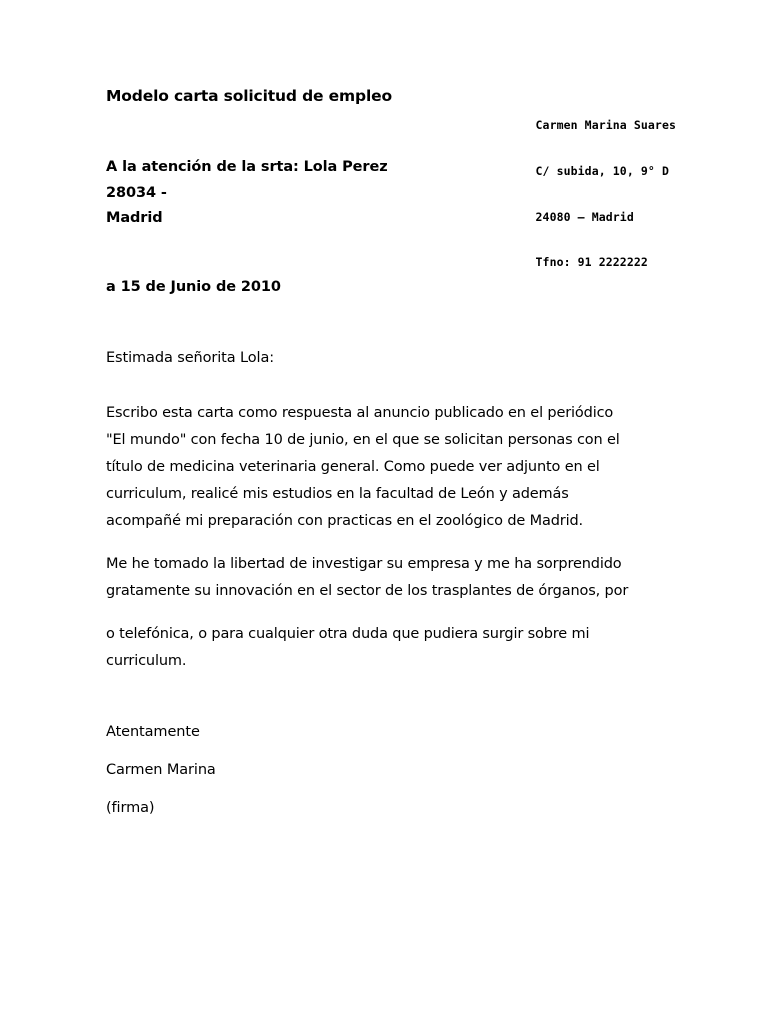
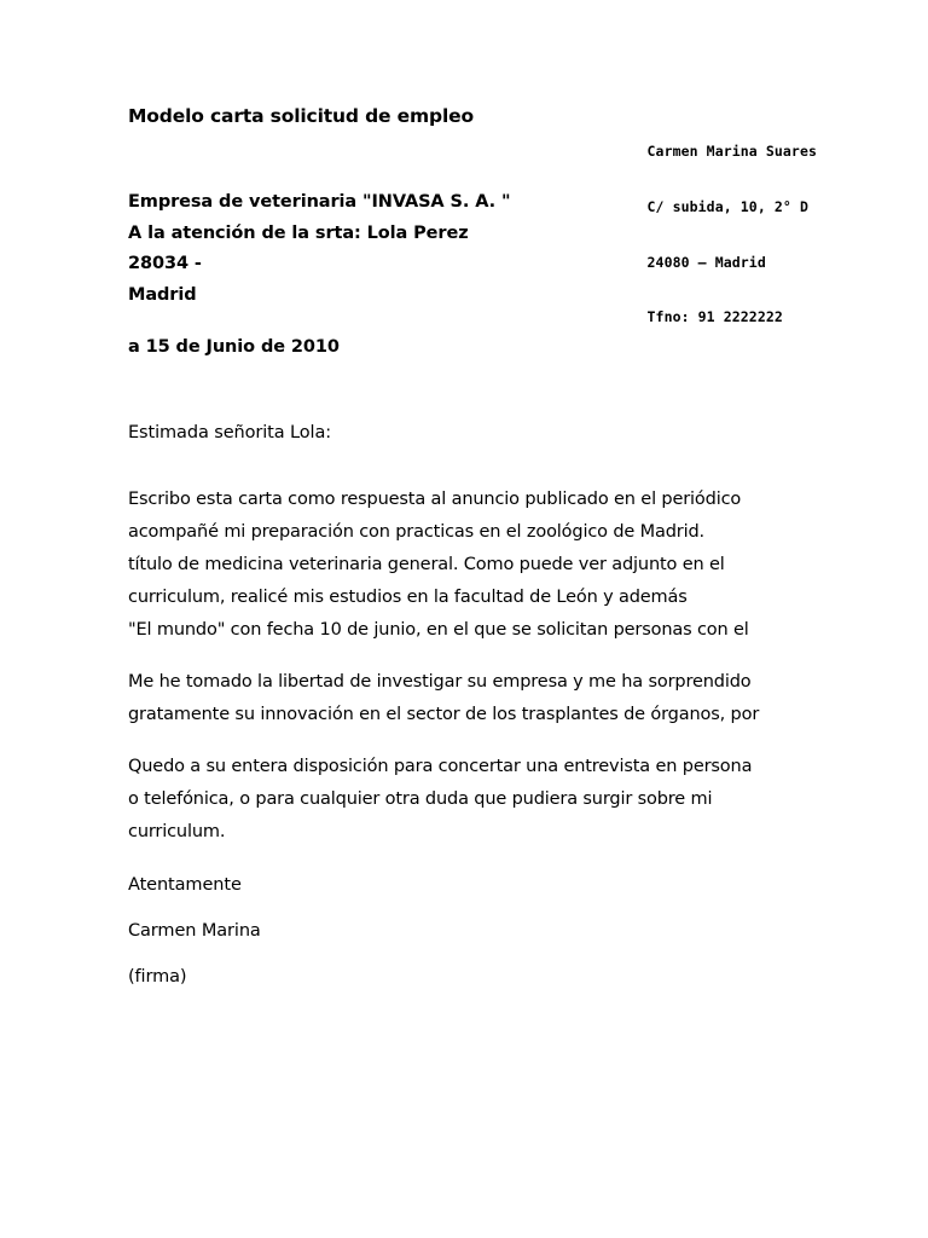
  Modelo carta solicitud de empleo
  Carmen Marina Suares
- C/ subida, 10, 9° D
+ C/ subida, 10, 2° D
  24080 – Madrid
  Tfno: 91 2222222
+ Empresa de veterinaria "INVASA S. A. "
  A la atención de la srta: Lola Perez
  28034 -
  Madrid
  a 15 de Junio de 2010
  Estimada señorita Lola:
  Escribo esta carta como respuesta al anuncio publicado en el periódico
- "El mundo" con fecha 10 de junio, en el que se solicitan personas con el
+ acompañé mi preparación con practicas en el zoológico de Madrid.
  título de medicina veterinaria general. Como puede ver adjunto en el
  curriculum, realicé mis estudios en la facultad de León y además
- acompañé mi preparación con practicas en el zoológico de Madrid.
+ "El mundo" con fecha 10 de junio, en el que se solicitan personas con el
  Me he tomado la libertad de investigar su empresa y me ha sorprendido
  gratamente su innovación en el sector de los trasplantes de órganos, por
+ Quedo a su entera disposición para concertar una entrevista en persona
  o telefónica, o para cualquier otra duda que pudiera surgir sobre mi
  curriculum.
  Atentamente
  Carmen Marina
  (firma)
